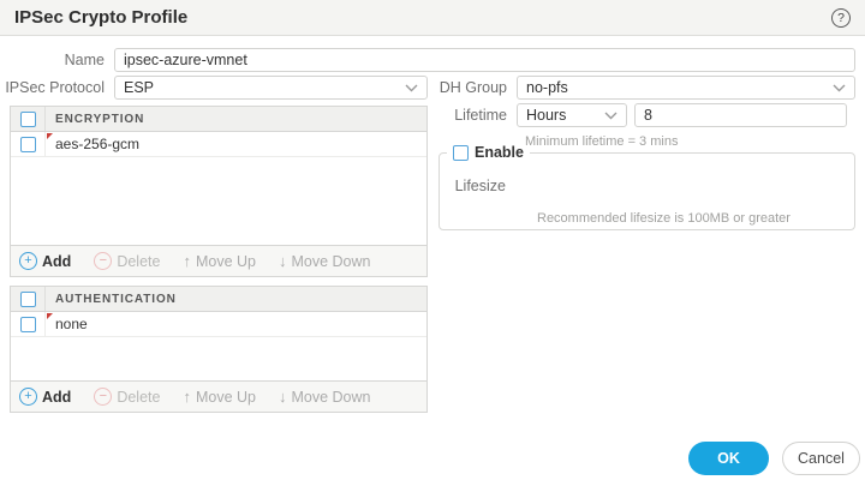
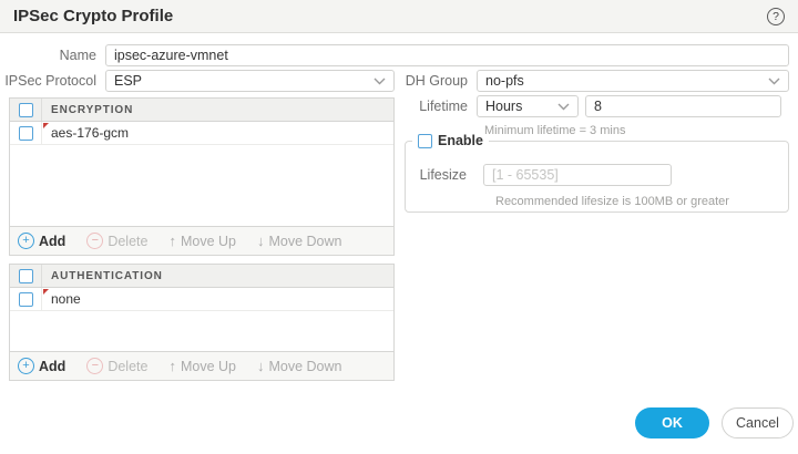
  IPSec Crypto Profile
  ?
  Name
  ipsec-azure-vmnet
  IPSec Protocol
  ESP
  DH Group
  no-pfs
  Lifetime
  Hours
  8
  Minimum lifetime = 3 mins
  Enable
  Lifesize
+ [1 - 65535]
  Recommended lifesize is 100MB or greater
  ENCRYPTION
- aes-256-gcm
+ aes-176-gcm
  +
  Add
  −
  Delete
  ↑
  Move Up
  ↓
  Move Down
  AUTHENTICATION
  none
  +
  Add
  −
  Delete
  ↑
  Move Up
  ↓
  Move Down
  OK
  Cancel
